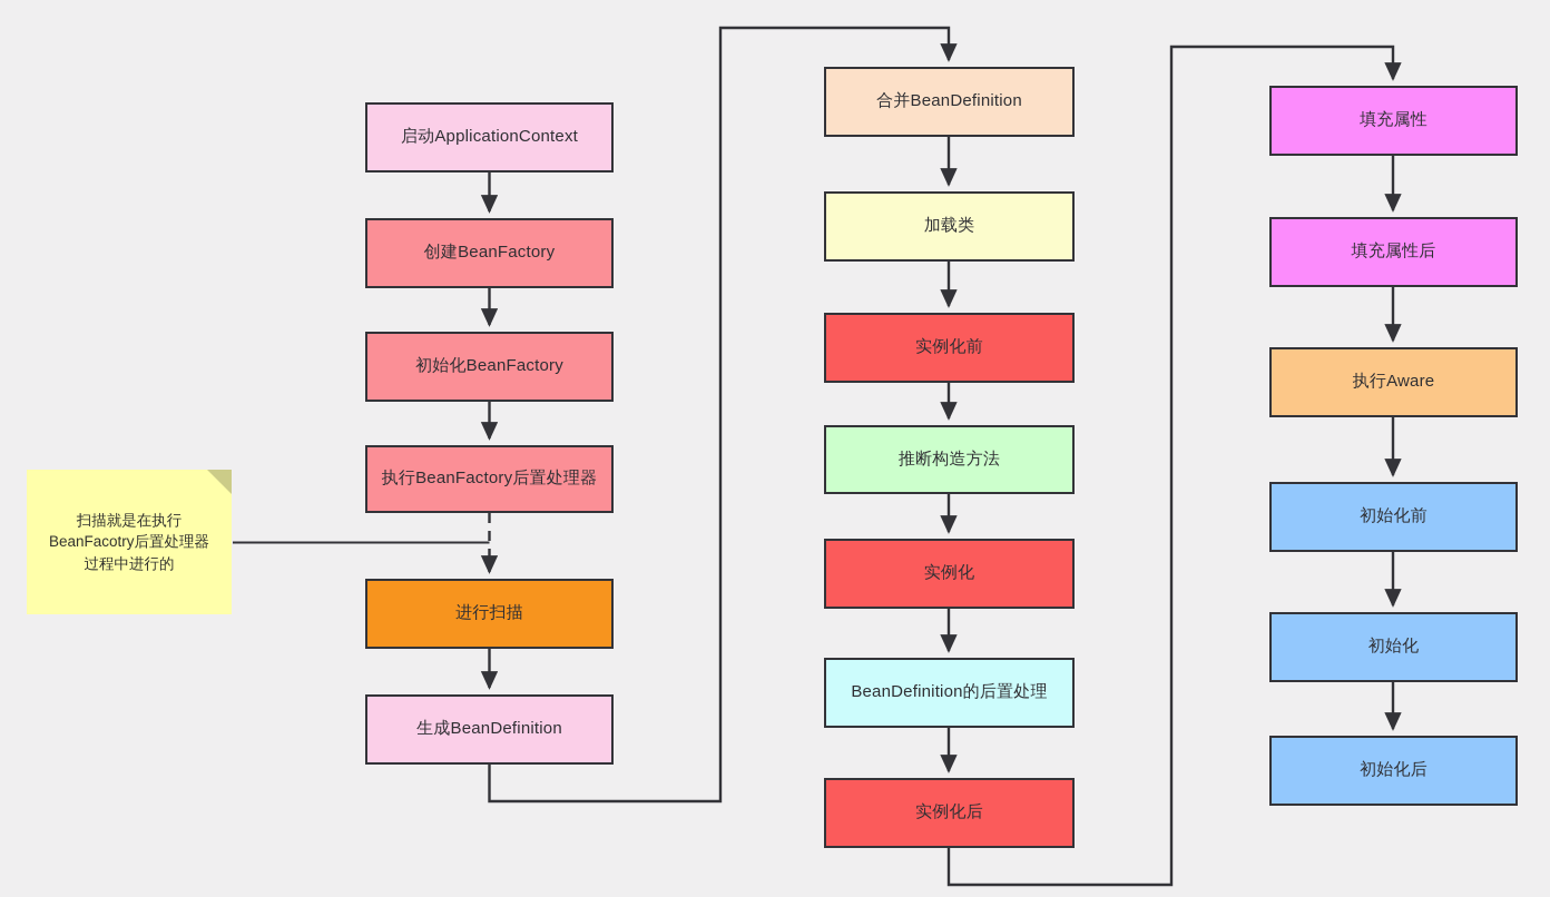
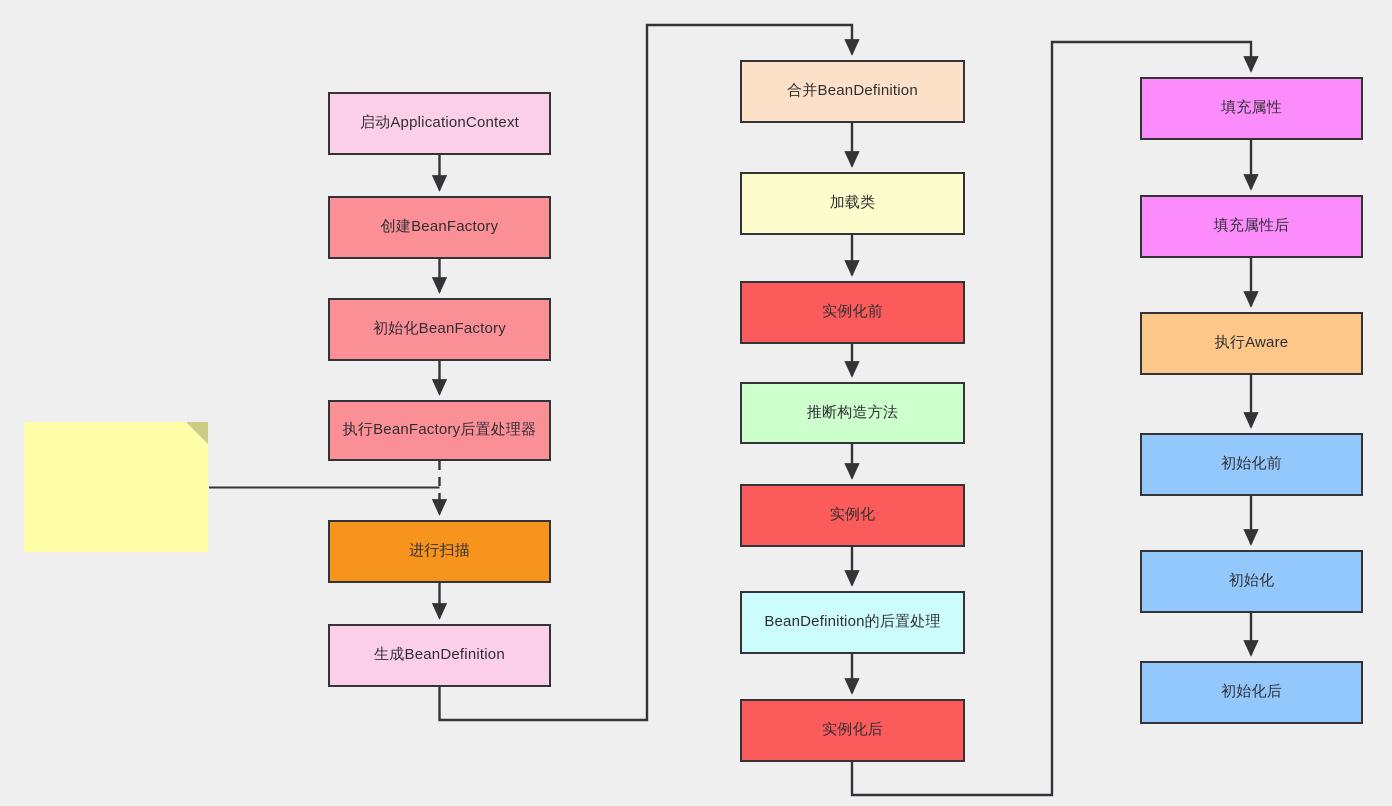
- 扫描就是在执行
- BeanFacotry后置处理器
- 过程中进行的
  启动ApplicationContext
  创建BeanFactory
  初始化BeanFactory
  执行BeanFactory后置处理器
  进行扫描
  生成BeanDefinition
  合并BeanDefinition
  加载类
  实例化前
  推断构造方法
  实例化
  BeanDefinition的后置处理
  实例化后
  填充属性
  填充属性后
  执行Aware
  初始化前
  初始化
  初始化后
